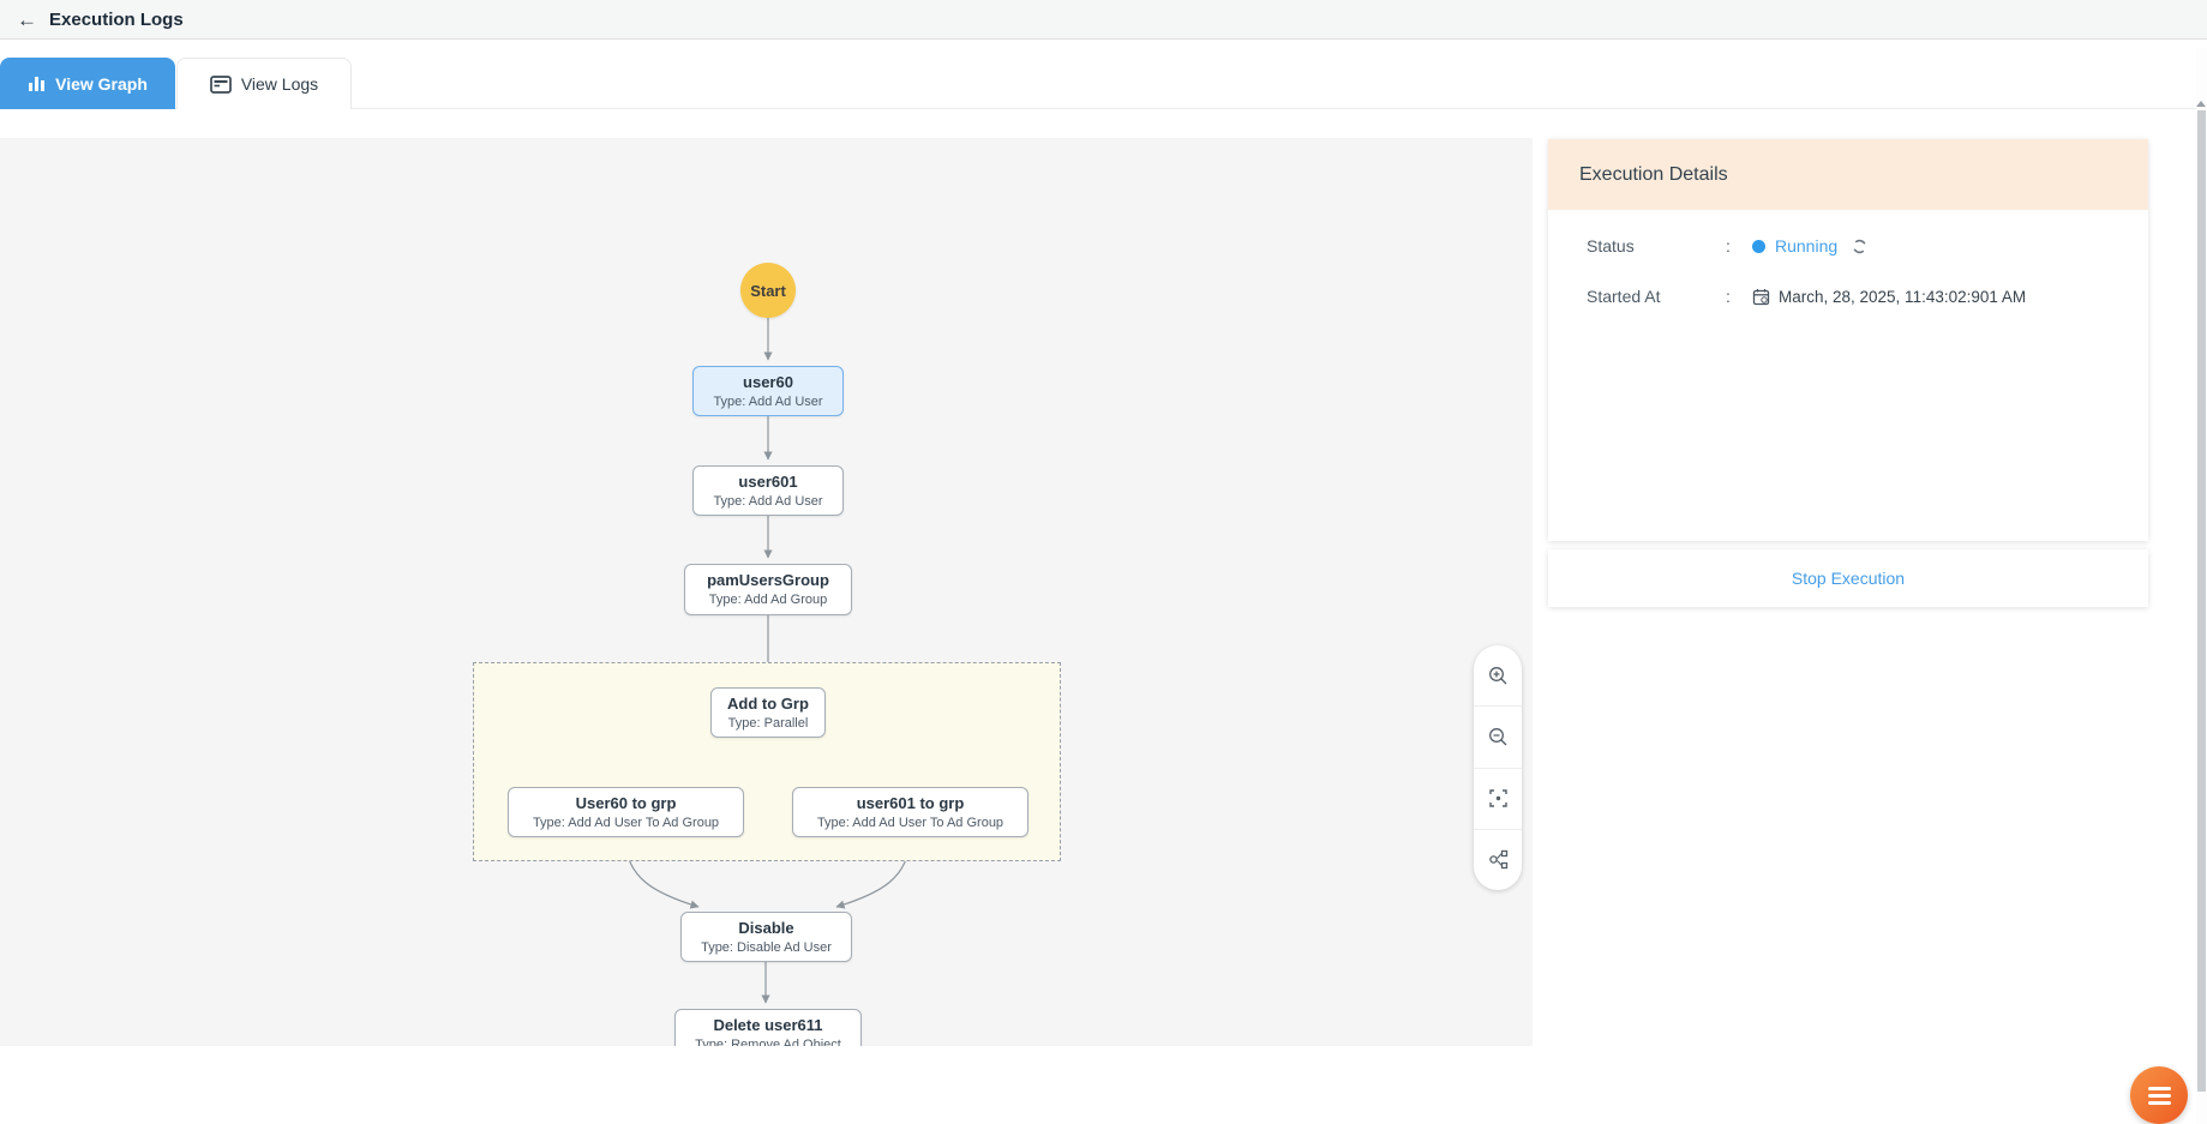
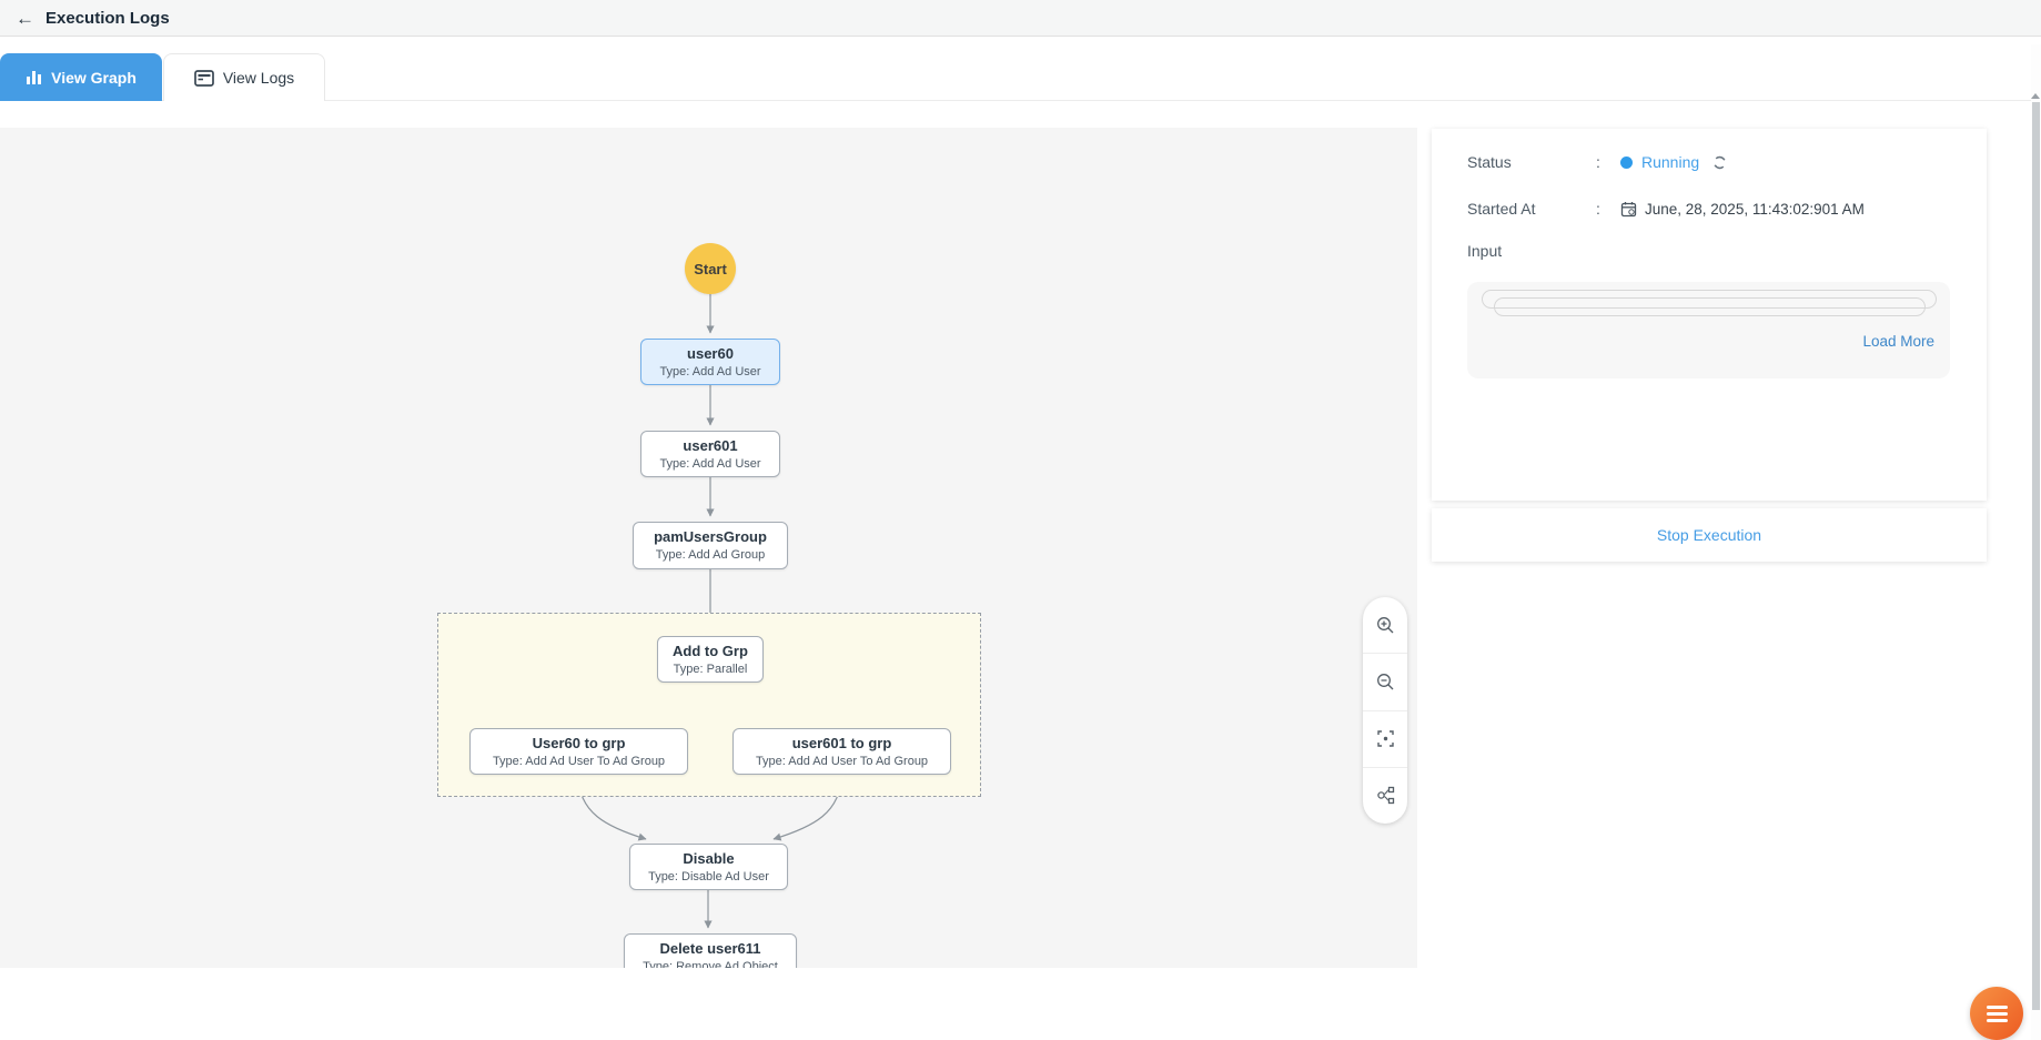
  ←
  Execution Logs
  View Graph
  View Logs
  Start
  user60
  Type: Add Ad User
  user601
  Type: Add Ad User
  pamUsersGroup
  Type: Add Ad Group
  Add to Grp
  Type: Parallel
  User60 to grp
  Type: Add Ad User To Ad Group
  user601 to grp
  Type: Add Ad User To Ad Group
  Disable
  Type: Disable Ad User
  Delete user611
  Type: Remove Ad Object
- Execution Details
  Status
  :
  Running
  Started At
  :
- March, 28, 2025, 11:43:02:901 AM
+ June, 28, 2025, 11:43:02:901 AM
+ Input
+ Load More
  Stop Execution
